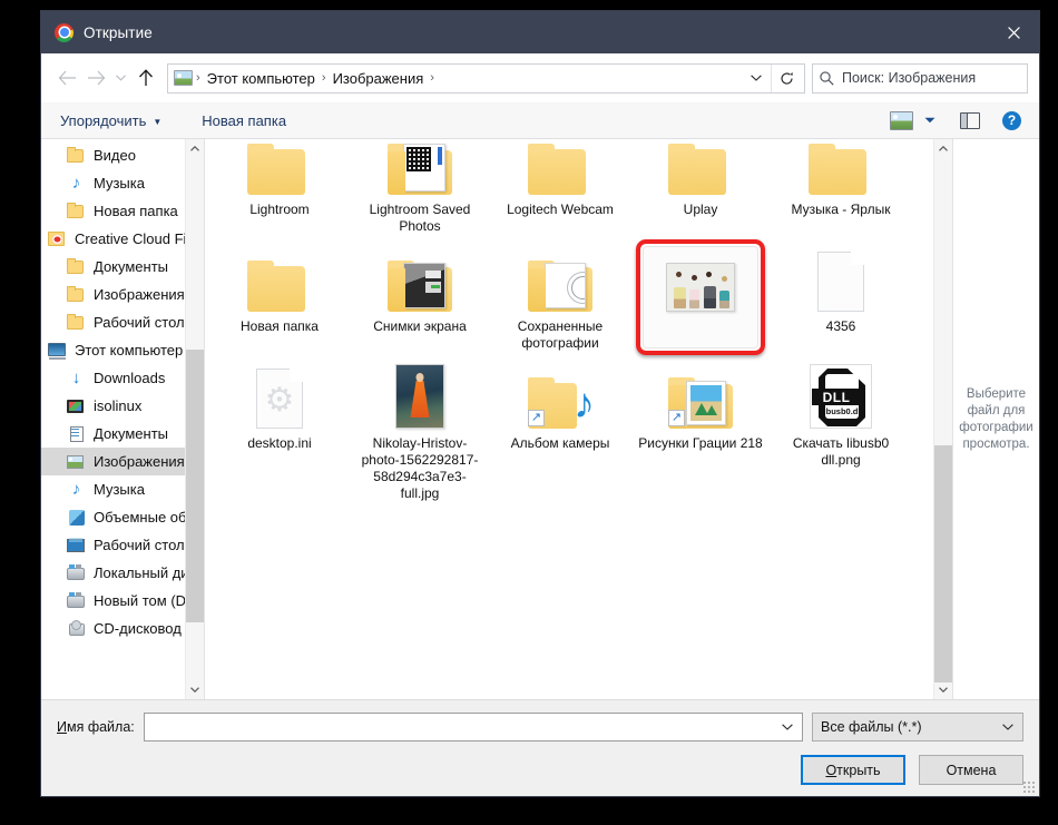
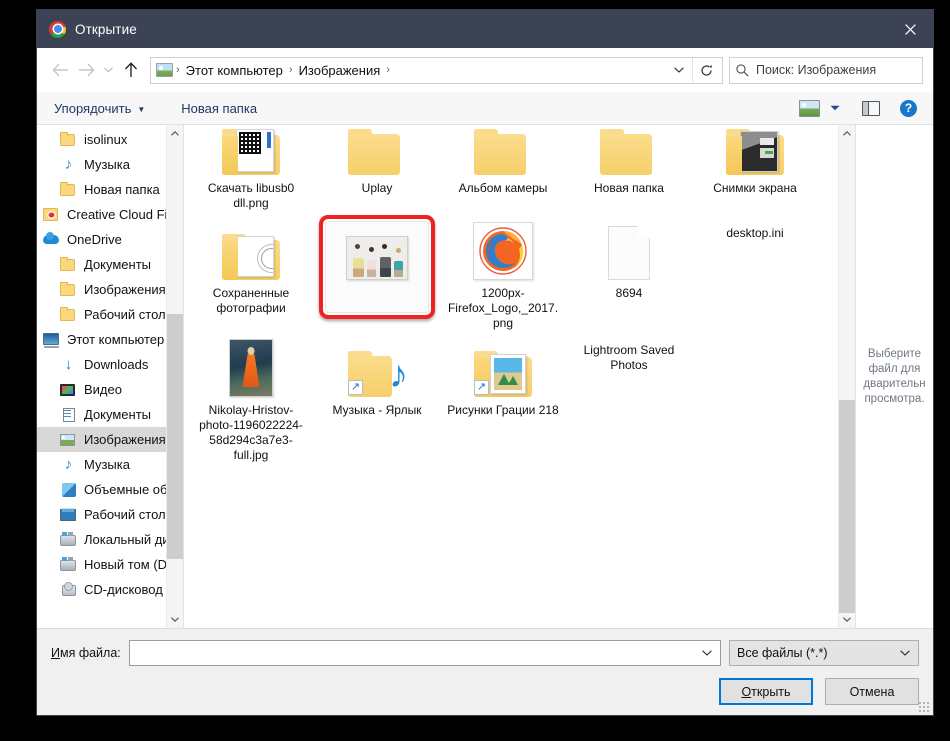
  Открытие
  ›
  Этот компьютер
  ›
  Изображения
  ›
  Поиск: Изображения
  Упорядочить
  ▼
  Новая папка
  ?
- Видео
+ isolinux
  ♪
  Музыка
  Новая папка
  Creative Cloud F
+ OneDrive
  Документы
  Изображения
  Рабочий стол
  Этот компьютер
  ↓
  Downloads
- isolinux
+ Видео
  Документы
  Изображения
  ♪
  Музыка
  Объемные об
  Рабочий стол
  Локальный д
  Новый том (D
  CD-дисковод
- Lightroom
- Lightroom Saved Photos
+ Скачать libusb0 dll.png
- Logitech Webcam
  Uplay
- Музыка - Ярлык
+ Альбом камеры
  Новая папка
  Снимки экрана
  Сохраненные фотографии
+ 1200px-Firefox_Logo,_2017.png
- 4356
+ 8694
- ⚙
  desktop.ini
- Nikolay-Hristov-photo-1562292817-58d294c3a7e3-full.jpg
+ Nikolay-Hristov-photo-1196022224-58d294c3a7e3-full.jpg
  ♪
  ↗
- Альбом камеры
+ Музыка - Ярлык
  ↗
  Рисунки Грации 218
- DLL
- libusb0.dll
- Скачать libusb0 dll.png
+ Lightroom Saved Photos
- Выберите файл для фотографии просмотра.
+ Выберите файл для двaрительн просмотра.
  Имя файла:
  Все файлы (*.*)
  О
  ткрыть
  Отмена
